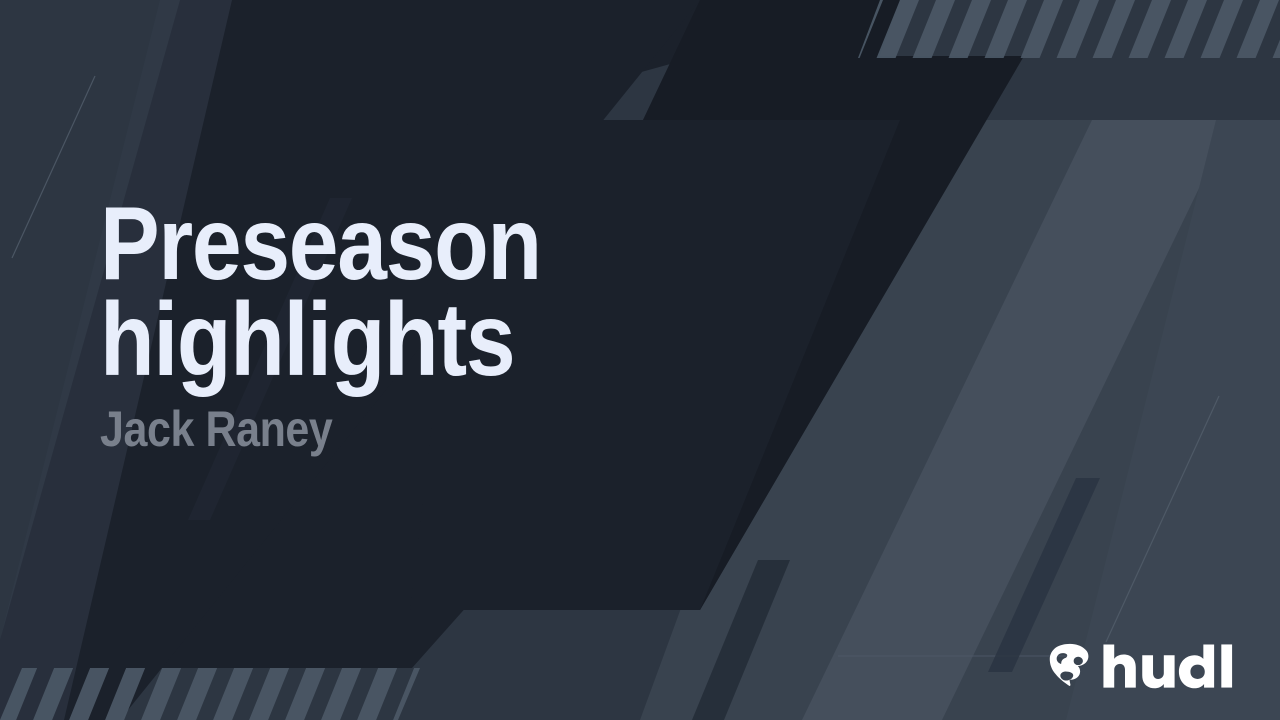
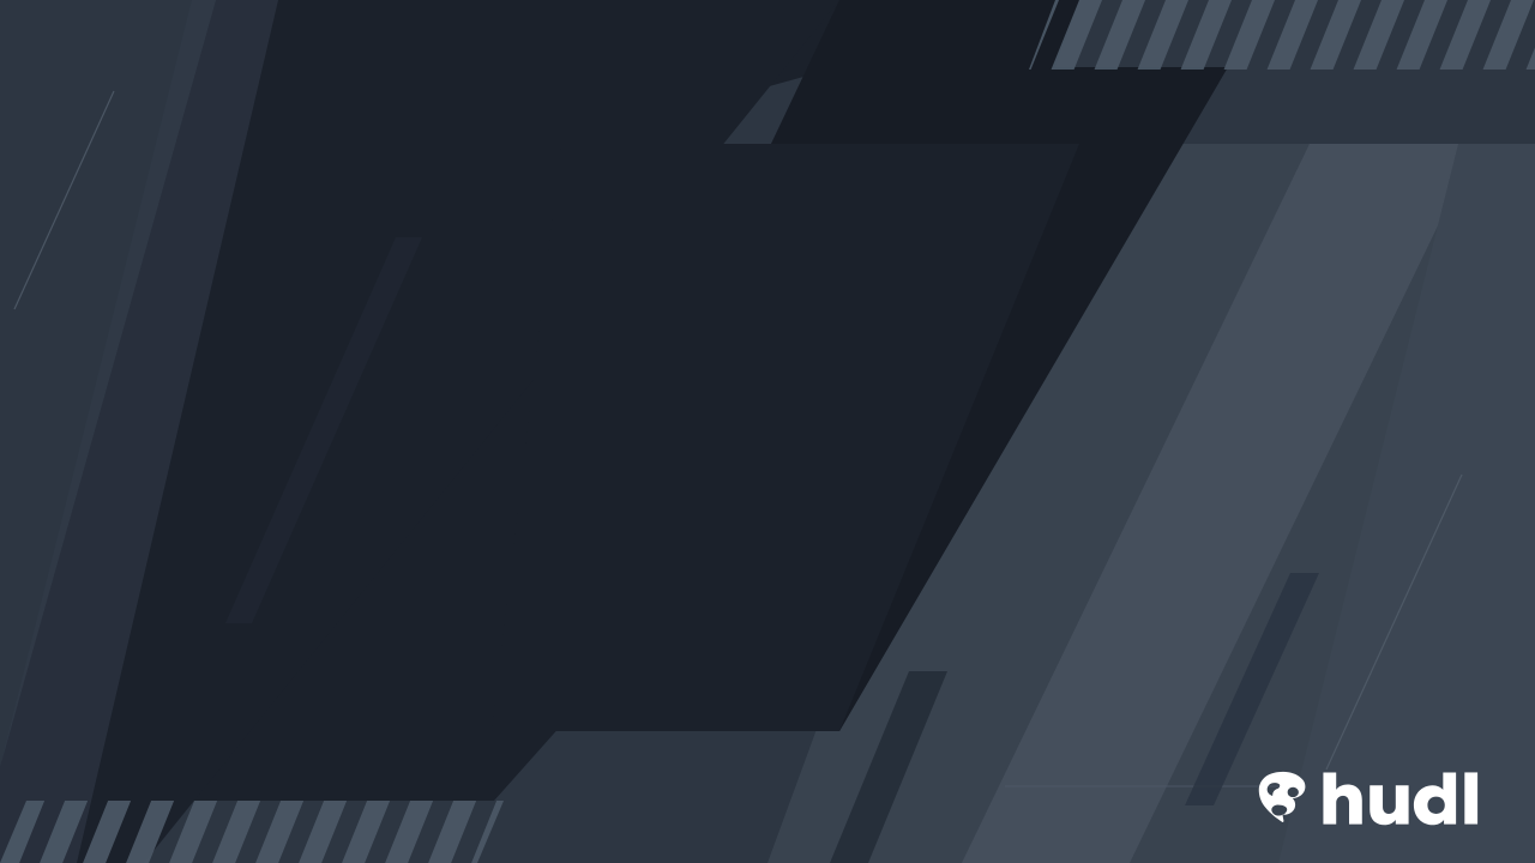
- Preseason
- highlights
- Jack Raney
